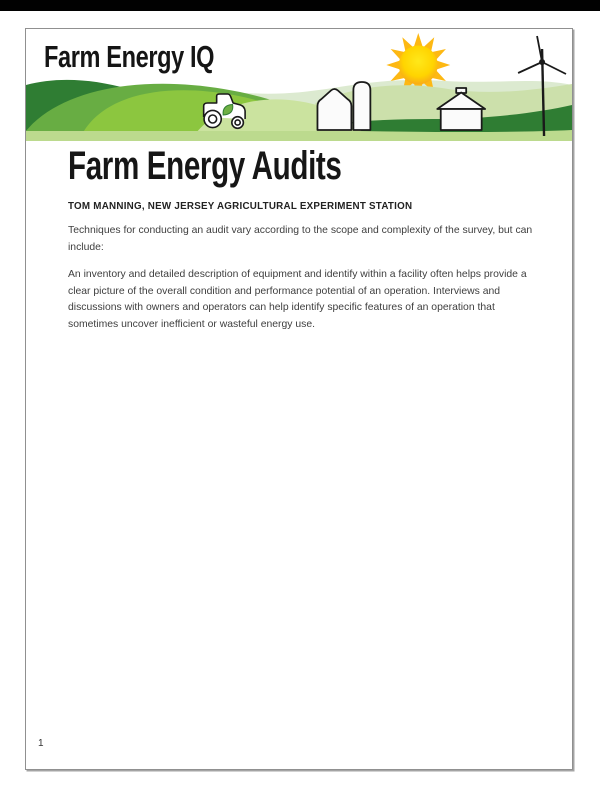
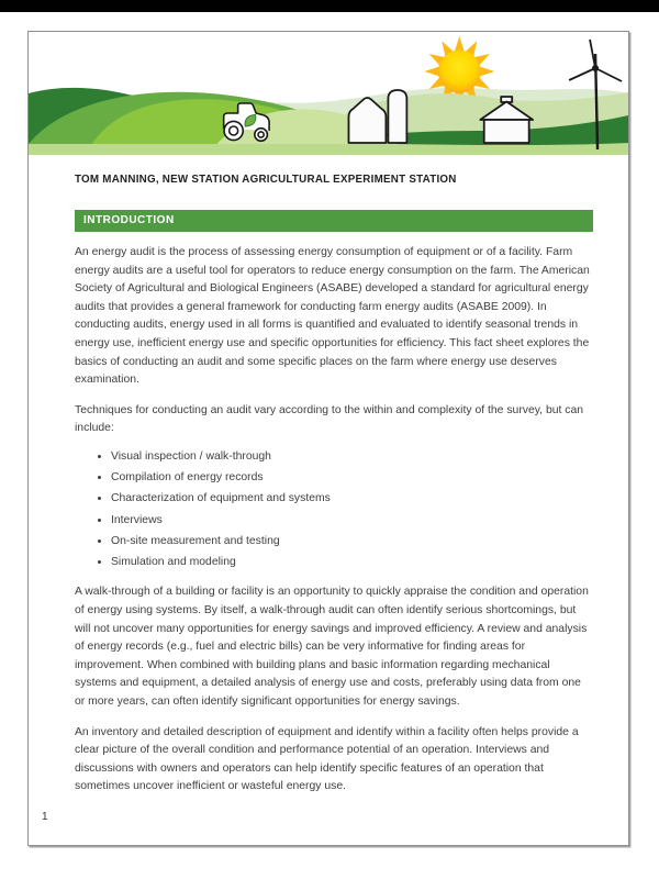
- Farm Energy IQ
- Farm Energy Audits
- TOM MANNING, NEW JERSEY AGRICULTURAL EXPERIMENT STATION
+ TOM MANNING, NEW STATION AGRICULTURAL EXPERIMENT STATION
+ INTRODUCTION
+ An energy audit is the process of assessing energy consumption of equipment or of a facility. Farm energy audits are a useful tool for operators to reduce energy consumption on the farm. The American Society of Agricultural and Biological Engineers (ASABE) developed a standard for agricultural energy audits that provides a general framework for conducting farm energy audits (ASABE 2009). In conducting audits, energy used in all forms is quantified and evaluated to identify seasonal trends in energy use, inefficient energy use and specific opportunities for efficiency. This fact sheet explores the basics of conducting an audit and some specific places on the farm where energy use deserves examination.
- Techniques for conducting an audit vary according to the scope and complexity of the survey, but can include:
+ Techniques for conducting an audit vary according to the within and complexity of the survey, but can include:
+ Visual inspection / walk-through
+ Compilation of energy records
+ Characterization of equipment and systems
+ Interviews
+ On-site measurement and testing
+ Simulation and modeling
+ A walk-through of a building or facility is an opportunity to quickly appraise the condition and operation of energy using systems. By itself, a walk-through audit can often identify serious shortcomings, but will not uncover many opportunities for energy savings and improved efficiency. A review and analysis of energy records (e.g., fuel and electric bills) can be very informative for finding areas for improvement. When combined with building plans and basic information regarding mechanical systems and equipment, a detailed analysis of energy use and costs, preferably using data from one or more years, can often identify significant opportunities for energy savings.
  An inventory and detailed description of equipment and identify within a facility often helps provide a clear picture of the overall condition and performance potential of an operation. Interviews and discussions with owners and operators can help identify specific features of an operation that sometimes uncover inefficient or wasteful energy use.
  1
